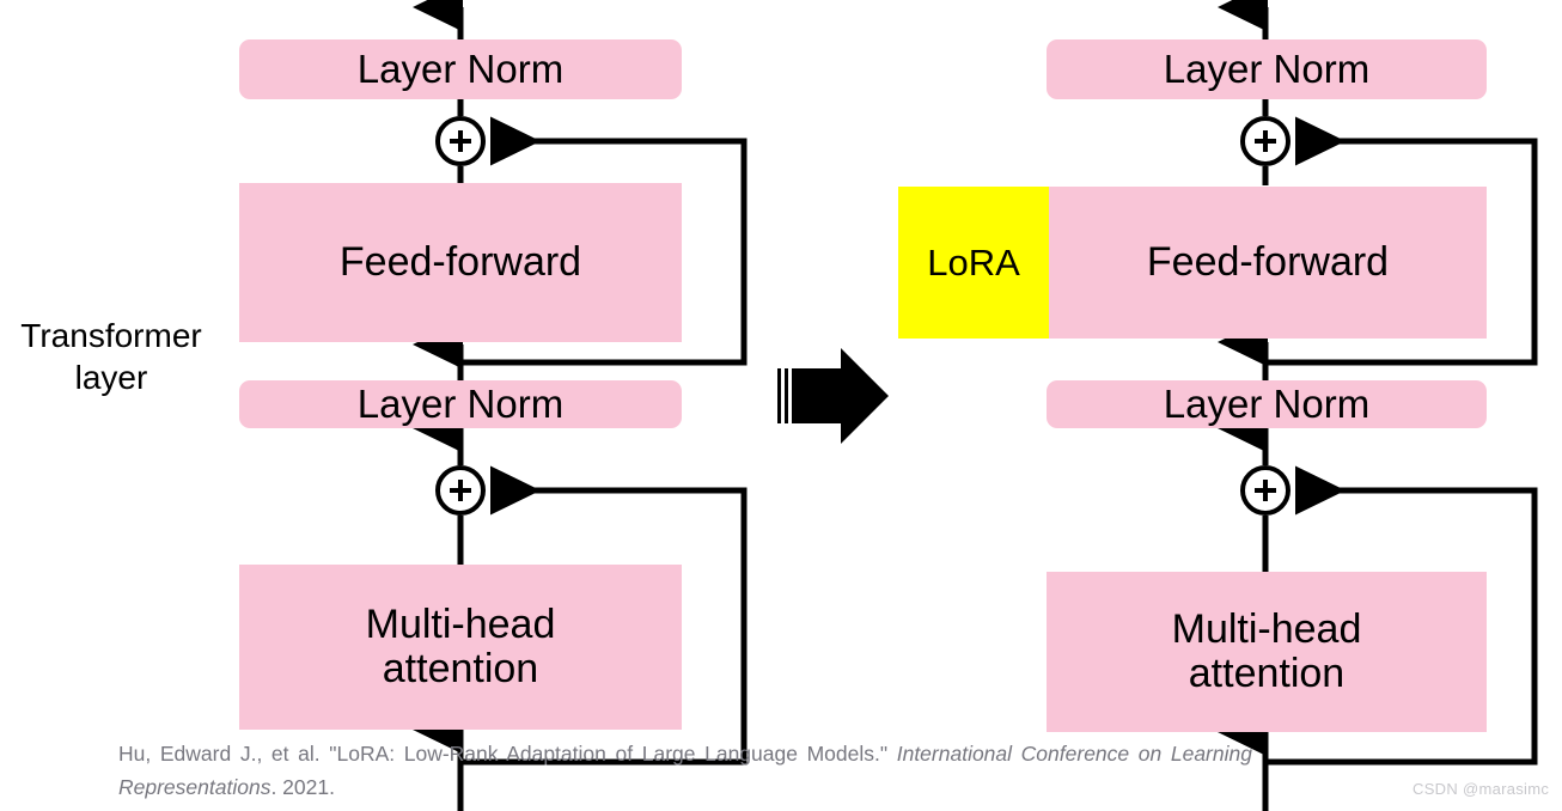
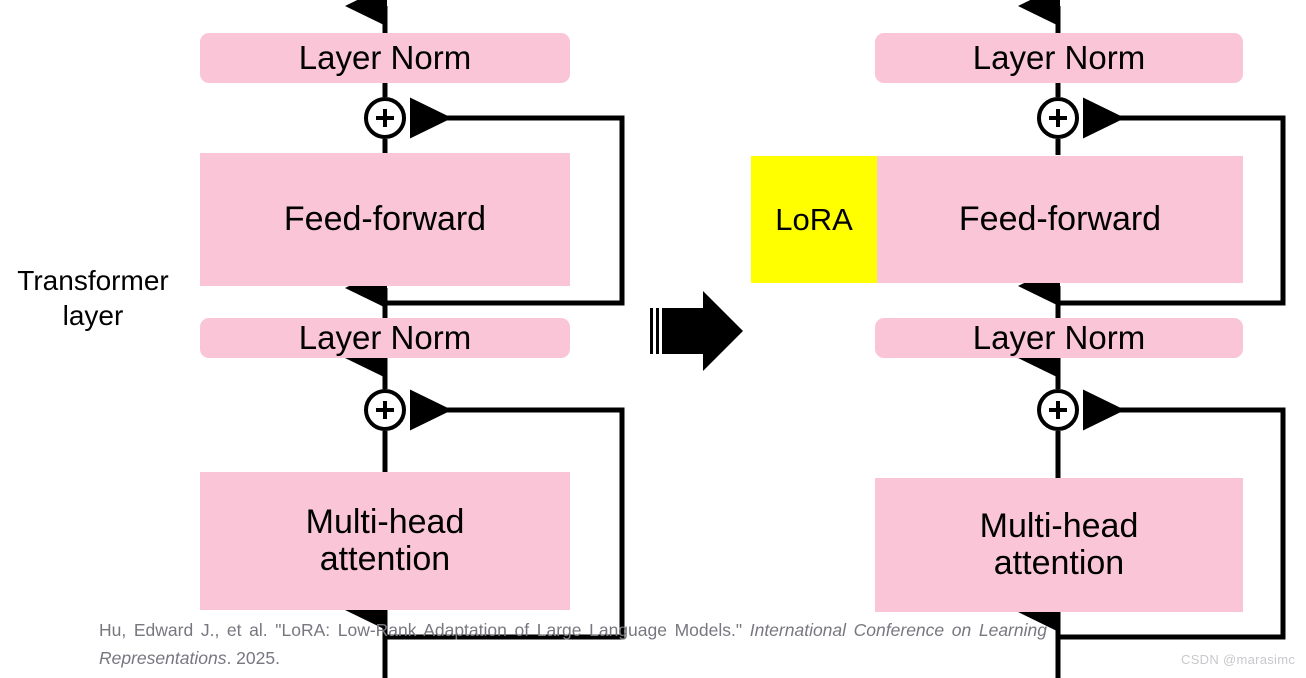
  Layer Norm
  Feed-forward
  Layer Norm
  Multi-head
  attention
  Layer Norm
  LoRA
  Feed-forward
  Layer Norm
  Multi-head
  attention
  Transformer
  layer
- Hu, Edward J., et al. "LoRA: Low-Rank Adaptation of Large Language Models." International Conference on Learning Representations. 2021.
+ Hu, Edward J., et al. "LoRA: Low-Rank Adaptation of Large Language Models." International Conference on Learning Representations. 2025.
  CSDN @marasimc
